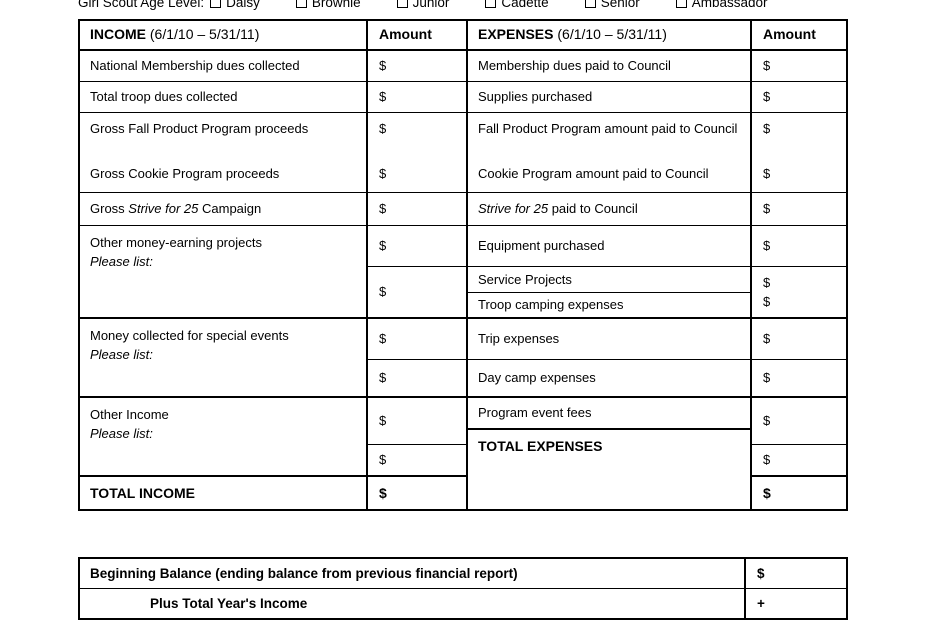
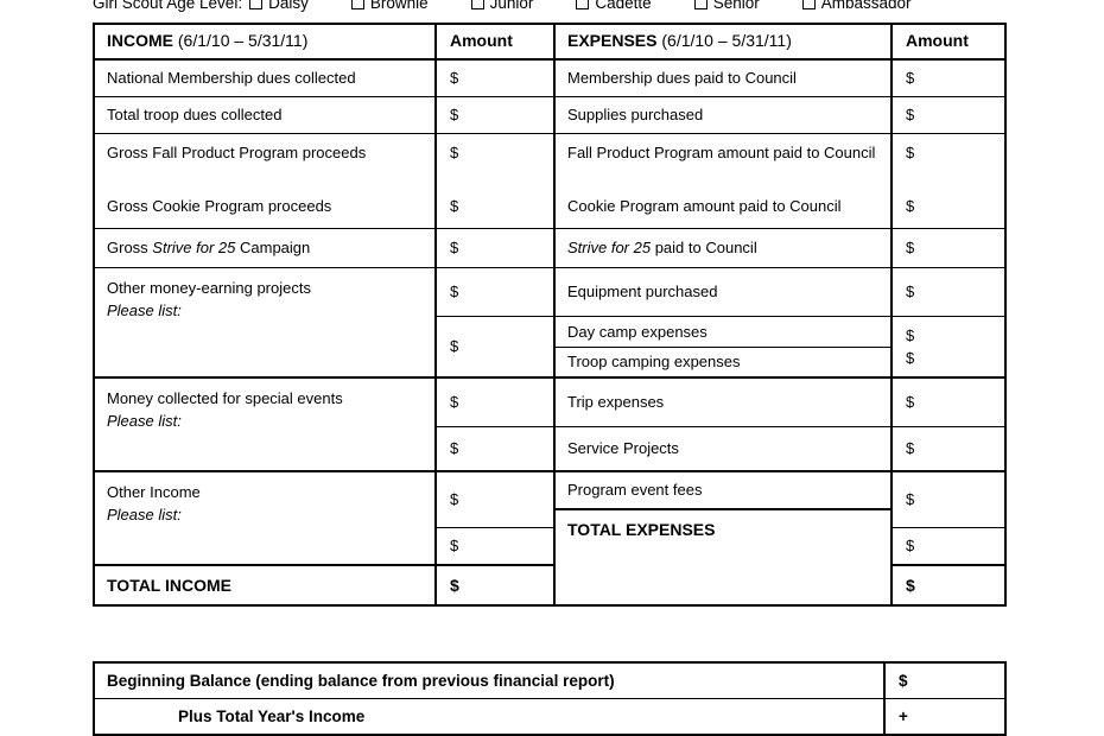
  Girl Scout Age Level:
  Daisy
  Brownie
  Junior
  Cadette
  Senior
  Ambassador
  INCOME (6/1/10 – 5/31/11)
  National Membership dues collected
  Total troop dues collected
  Gross Fall Product Program proceeds
  Gross Cookie Program proceeds
  Gross Strive for 25 Campaign
  Other money-earning projects
  Please list:
  Money collected for special events
  Please list:
  Other Income
  Please list:
  TOTAL INCOME
  Amount
  $
  $
  $
  $
  $
  $
  $
  $
  $
  $
  $
  $
  EXPENSES (6/1/10 – 5/31/11)
  Membership dues paid to Council
  Supplies purchased
  Fall Product Program amount paid to Council
  Cookie Program amount paid to Council
  Strive for 25 paid to Council
  Equipment purchased
- Service Projects
+ Day camp expenses
  Troop camping expenses
  Trip expenses
- Day camp expenses
+ Service Projects
  Program event fees
  TOTAL EXPENSES
  Amount
  $
  $
  $
  $
  $
  $
  $
  $
  $
  $
  $
  $
  $
  Beginning Balance (ending balance from previous financial report)
  $
  Plus Total Year's Income
  +
